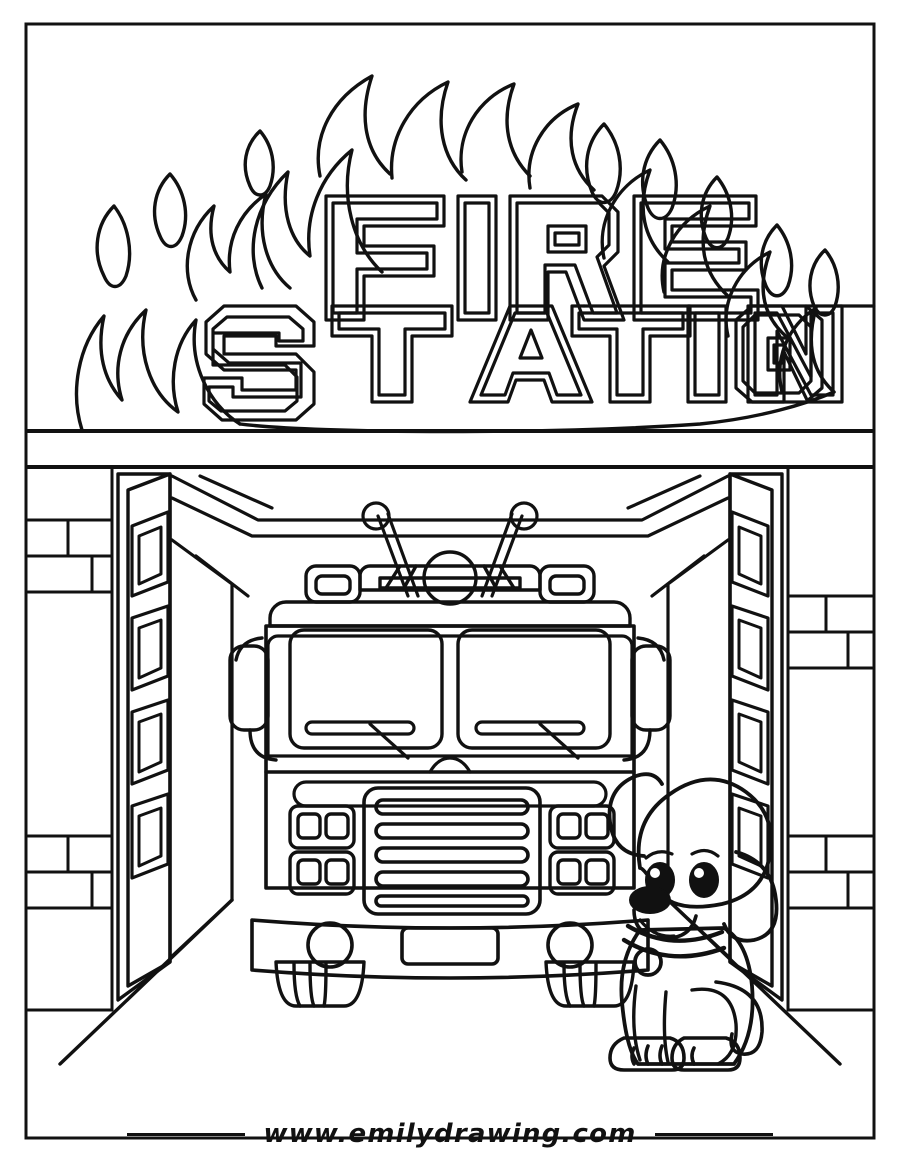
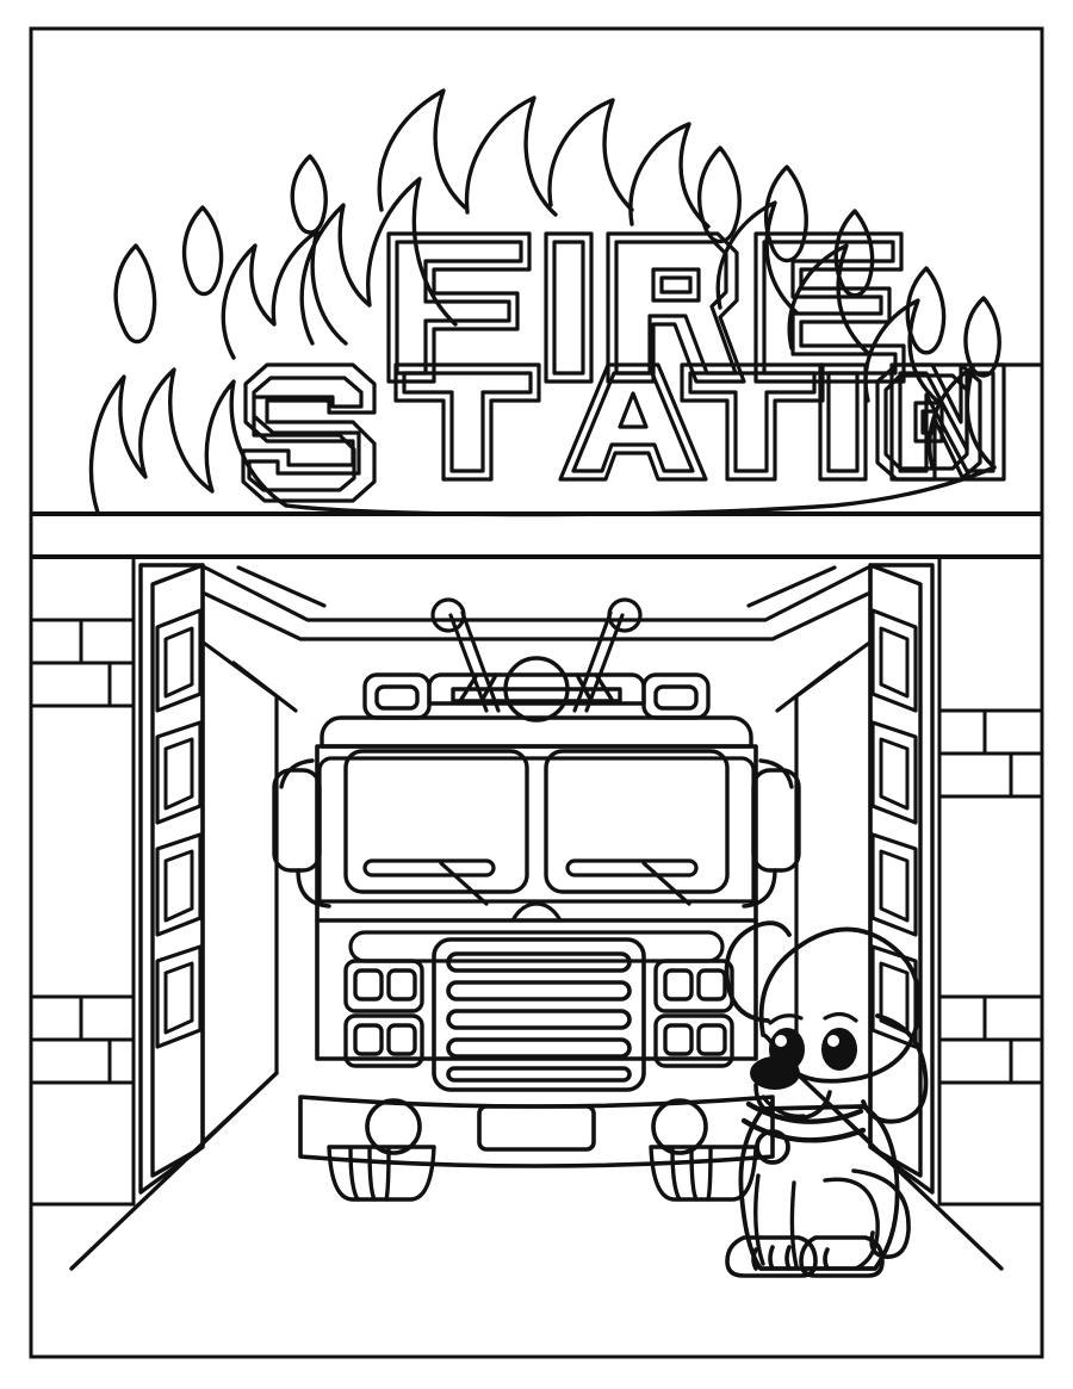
- www.emilydrawing.com
